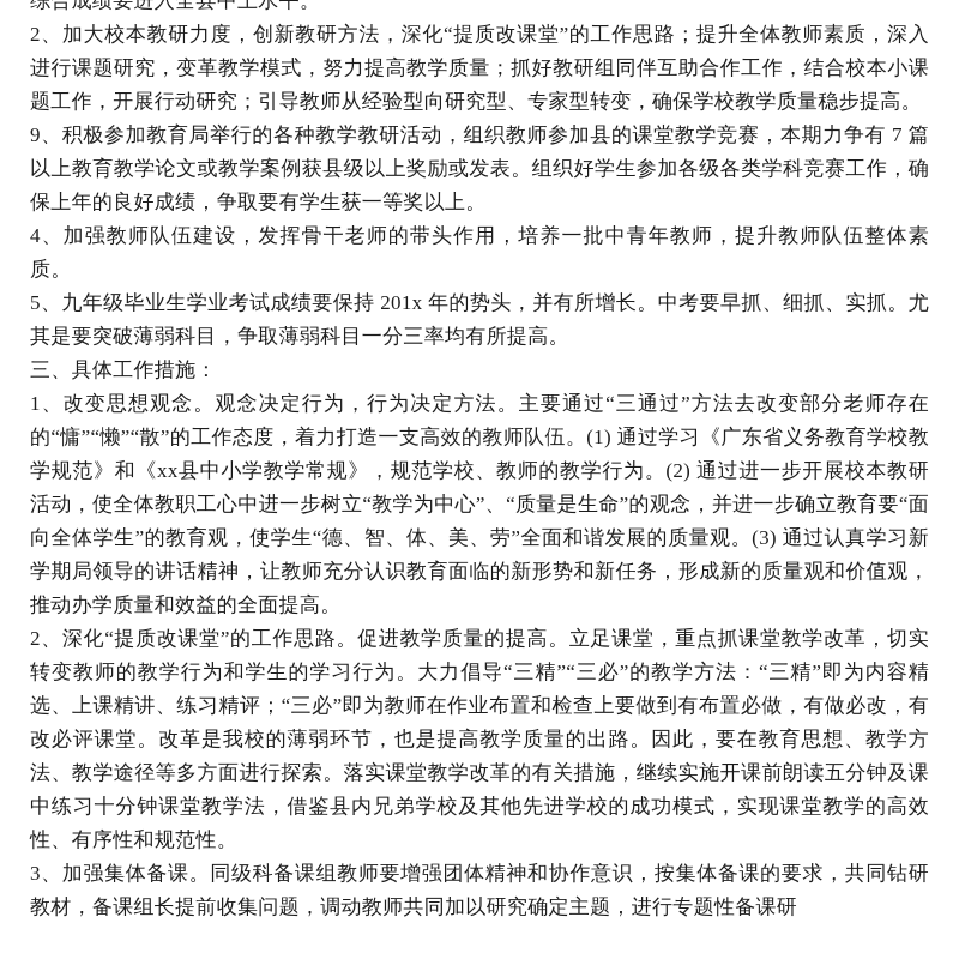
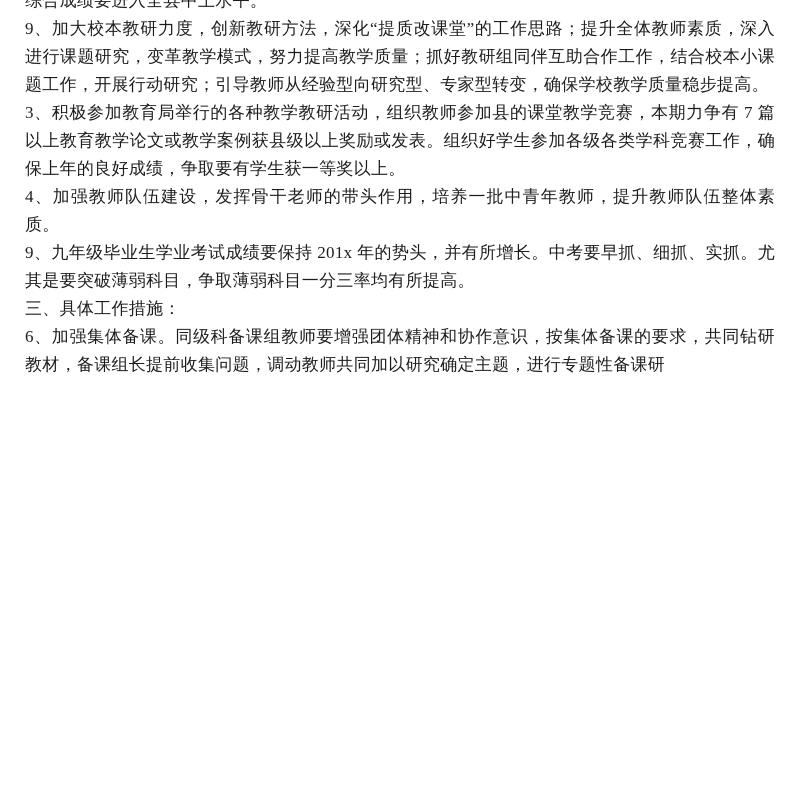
  综合成绩要进入全县中上水平。
- 2、加大校本教研力度，创新教研方法，深化“提质改课堂”的工作思路；提升全体教师素质，深入进行课题研究，变革教学模式，努力提高教学质量；抓好教研组同伴互助合作工作，结合校本小课题工作，开展行动研究；引导教师从经验型向研究型、专家型转变，确保学校教学质量稳步提高。
+ 9、加大校本教研力度，创新教研方法，深化“提质改课堂”的工作思路；提升全体教师素质，深入进行课题研究，变革教学模式，努力提高教学质量；抓好教研组同伴互助合作工作，结合校本小课题工作，开展行动研究；引导教师从经验型向研究型、专家型转变，确保学校教学质量稳步提高。
- 9、积极参加教育局举行的各种教学教研活动，组织教师参加县的课堂教学竞赛，本期力争有 7 篇以上教育教学论文或教学案例获县级以上奖励或发表。组织好学生参加各级各类学科竞赛工作，确保上年的良好成绩，争取要有学生获一等奖以上。
+ 3、积极参加教育局举行的各种教学教研活动，组织教师参加县的课堂教学竞赛，本期力争有 7 篇以上教育教学论文或教学案例获县级以上奖励或发表。组织好学生参加各级各类学科竞赛工作，确保上年的良好成绩，争取要有学生获一等奖以上。
  4、加强教师队伍建设，发挥骨干老师的带头作用，培养一批中青年教师，提升教师队伍整体素质。
- 5、九年级毕业生学业考试成绩要保持 201x 年的势头，并有所增长。中考要早抓、细抓、实抓。尤其是要突破薄弱科目，争取薄弱科目一分三率均有所提高。
+ 9、九年级毕业生学业考试成绩要保持 201x 年的势头，并有所增长。中考要早抓、细抓、实抓。尤其是要突破薄弱科目，争取薄弱科目一分三率均有所提高。
  三、具体工作措施：
- 1、改变思想观念。观念决定行为，行为决定方法。主要通过“三通过”方法去改变部分老师存在的“慵”“懒”“散”的工作态度，着力打造一支高效的教师队伍。(1) 通过学习《广东省义务教育学校教学规范》和《xx县中小学教学常规》，规范学校、教师的教学行为。(2) 通过进一步开展校本教研活动，使全体教职工心中进一步树立“教学为中心”、“质量是生命”的观念，并进一步确立教育要“面向全体学生”的教育观，使学生“德、智、体、美、劳”全面和谐发展的质量观。(3) 通过认真学习新学期局领导的讲话精神，让教师充分认识教育面临的新形势和新任务，形成新的质量观和价值观，推动办学质量和效益的全面提高。
- 2、深化“提质改课堂”的工作思路。促进教学质量的提高。立足课堂，重点抓课堂教学改革，切实转变教师的教学行为和学生的学习行为。大力倡导“三精”“三必”的教学方法：“三精”即为内容精选、上课精讲、练习精评；“三必”即为教师在作业布置和检查上要做到有布置必做，有做必改，有改必评课堂。改革是我校的薄弱环节，也是提高教学质量的出路。因此，要在教育思想、教学方法、教学途径等多方面进行探索。落实课堂教学改革的有关措施，继续实施开课前朗读五分钟及课中练习十分钟课堂教学法，借鉴县内兄弟学校及其他先进学校的成功模式，实现课堂教学的高效性、有序性和规范性。
- 3、加强集体备课。同级科备课组教师要增强团体精神和协作意识，按集体备课的要求，共同钻研教材，备课组长提前收集问题，调动教师共同加以研究确定主题，进行专题性备课研
+ 6、加强集体备课。同级科备课组教师要增强团体精神和协作意识，按集体备课的要求，共同钻研教材，备课组长提前收集问题，调动教师共同加以研究确定主题，进行专题性备课研
